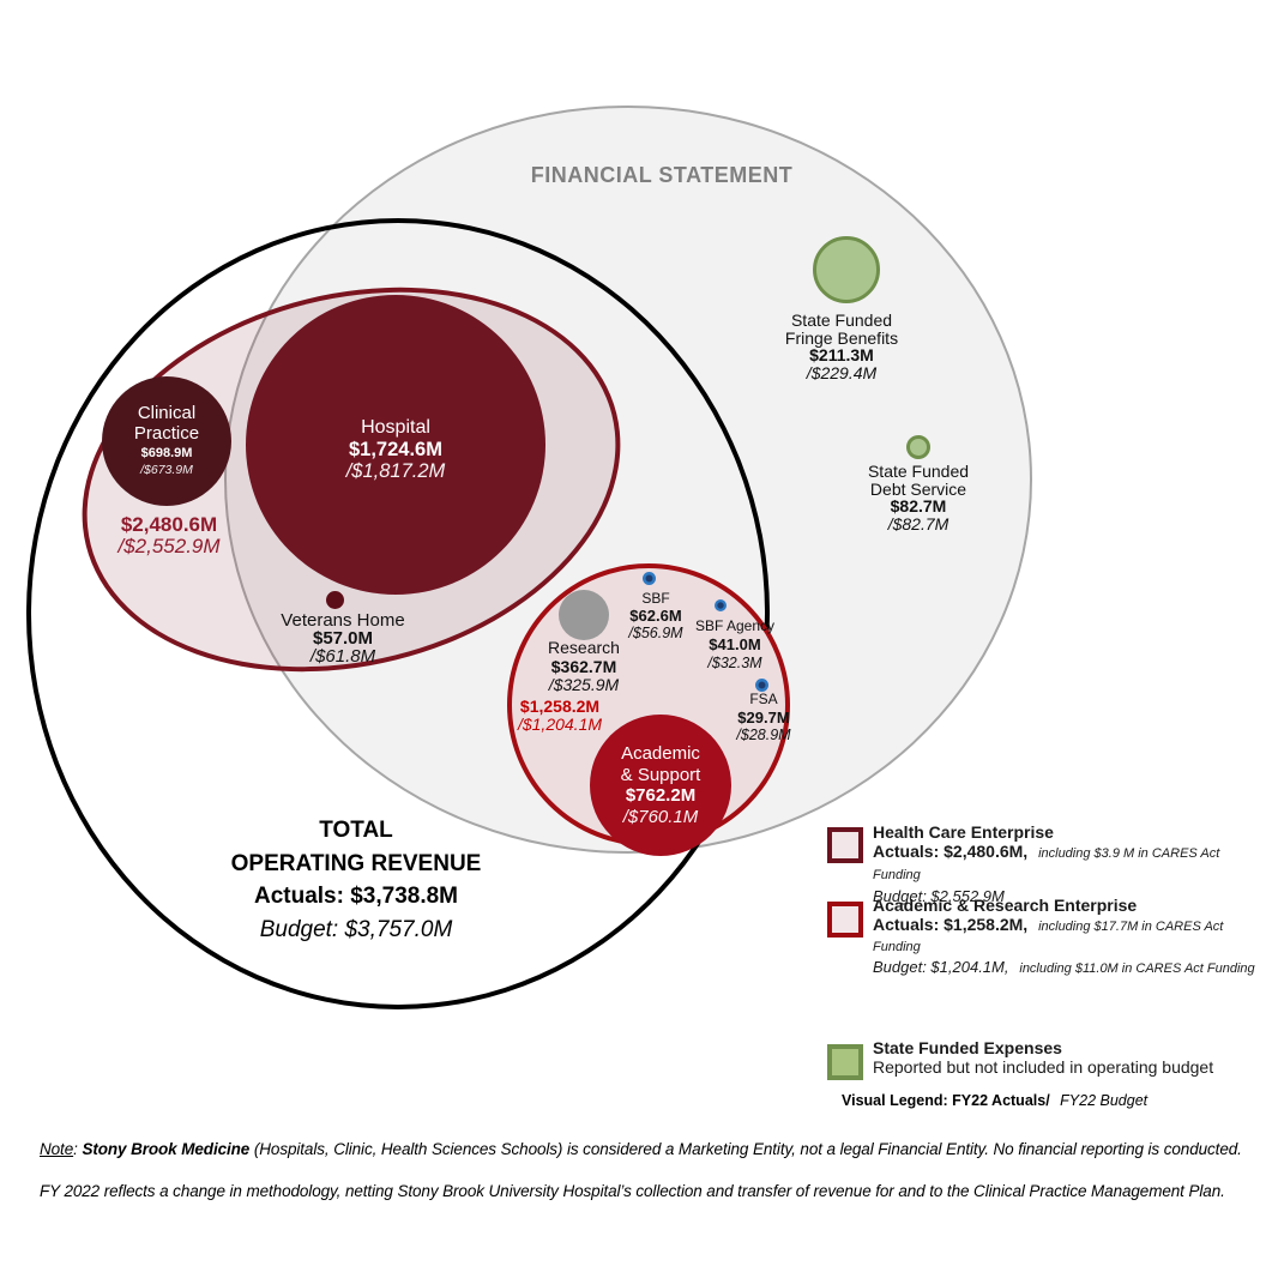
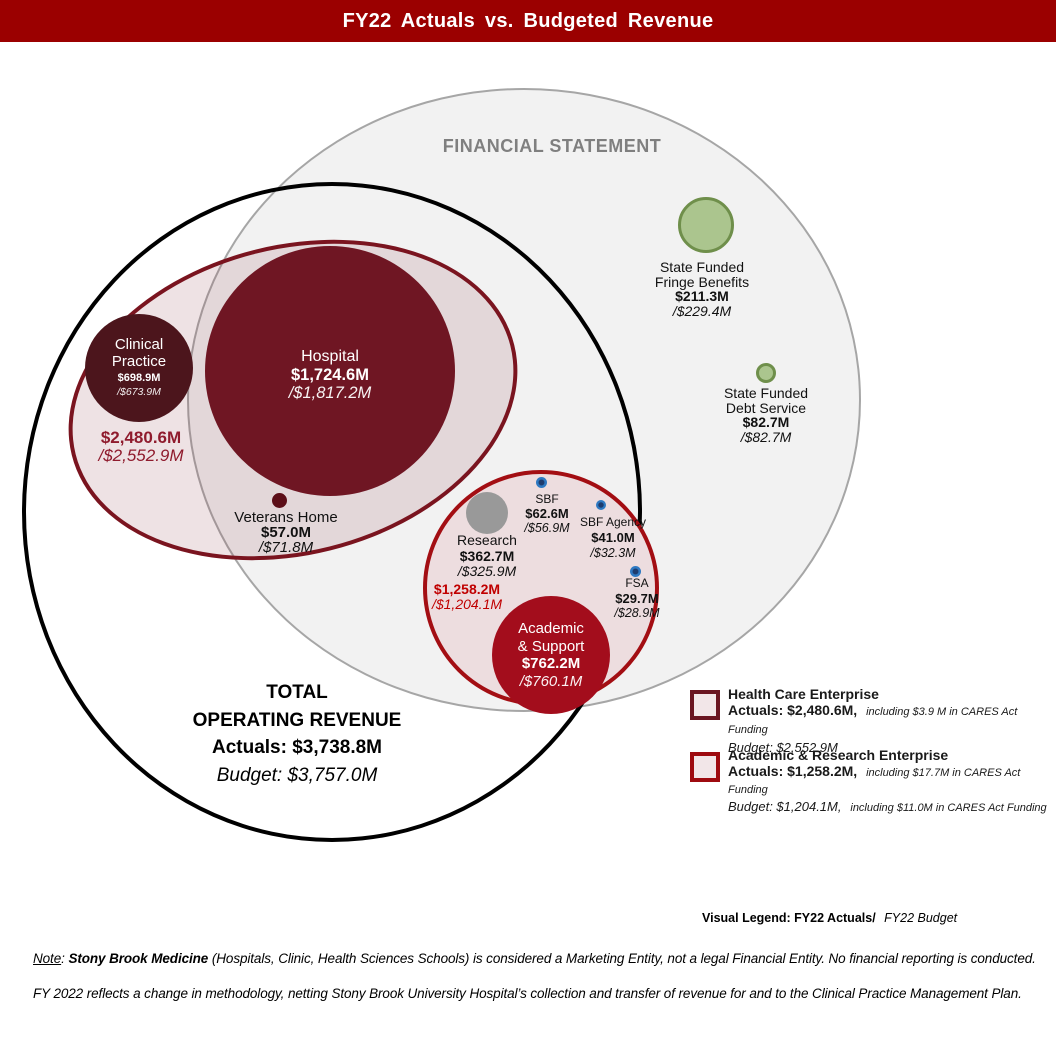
+ FY22 Actuals vs. Budgeted Revenue
  FINANCIAL STATEMENT
  Clinical
  Practice
  $698.9M
  /$673.9M
  Hospital
  $1,724.6M
  /$1,817.2M
  $2,480.6M
  /$2,552.9M
  Veterans Home
  $57.0M
- /$61.8M
+ /$71.8M
  Research
  $362.7M
  /$325.9M
  $1,258.2M
  /$1,204.1M
  Academic
  & Support
  $762.2M
  /$760.1M
  SBF
  $62.6M
  /$56.9M
  SBF Agency
  $41.0M
  /$32.3M
  FSA
  $29.7M
  /$28.9M
  State Funded
  Fringe Benefits
  $211.3M
  /$229.4M
  State Funded
  Debt Service
  $82.7M
  /$82.7M
  TOTAL
  OPERATING REVENUE
  Actuals: $3,738.8M
  Budget: $3,757.0M
  Health Care Enterprise
  Actuals: $2,480.6M, including $3.9 M in CARES Act Funding
  Budget: $2,552.9M
  Academic & Research Enterprise
  Actuals: $1,258.2M, including $17.7M in CARES Act Funding
  Budget: $1,204.1M, including $11.0M in CARES Act Funding
- State Funded Expenses
- Reported but not included in operating budget
  Visual Legend: FY22 Actuals/ FY22 Budget
  Note: Stony Brook Medicine (Hospitals, Clinic, Health Sciences Schools) is considered a Marketing Entity, not a legal Financial Entity. No financial reporting is conducted.
  FY 2022 reflects a change in methodology, netting Stony Brook University Hospital’s collection and transfer of revenue for and to the Clinical Practice Management Plan.
